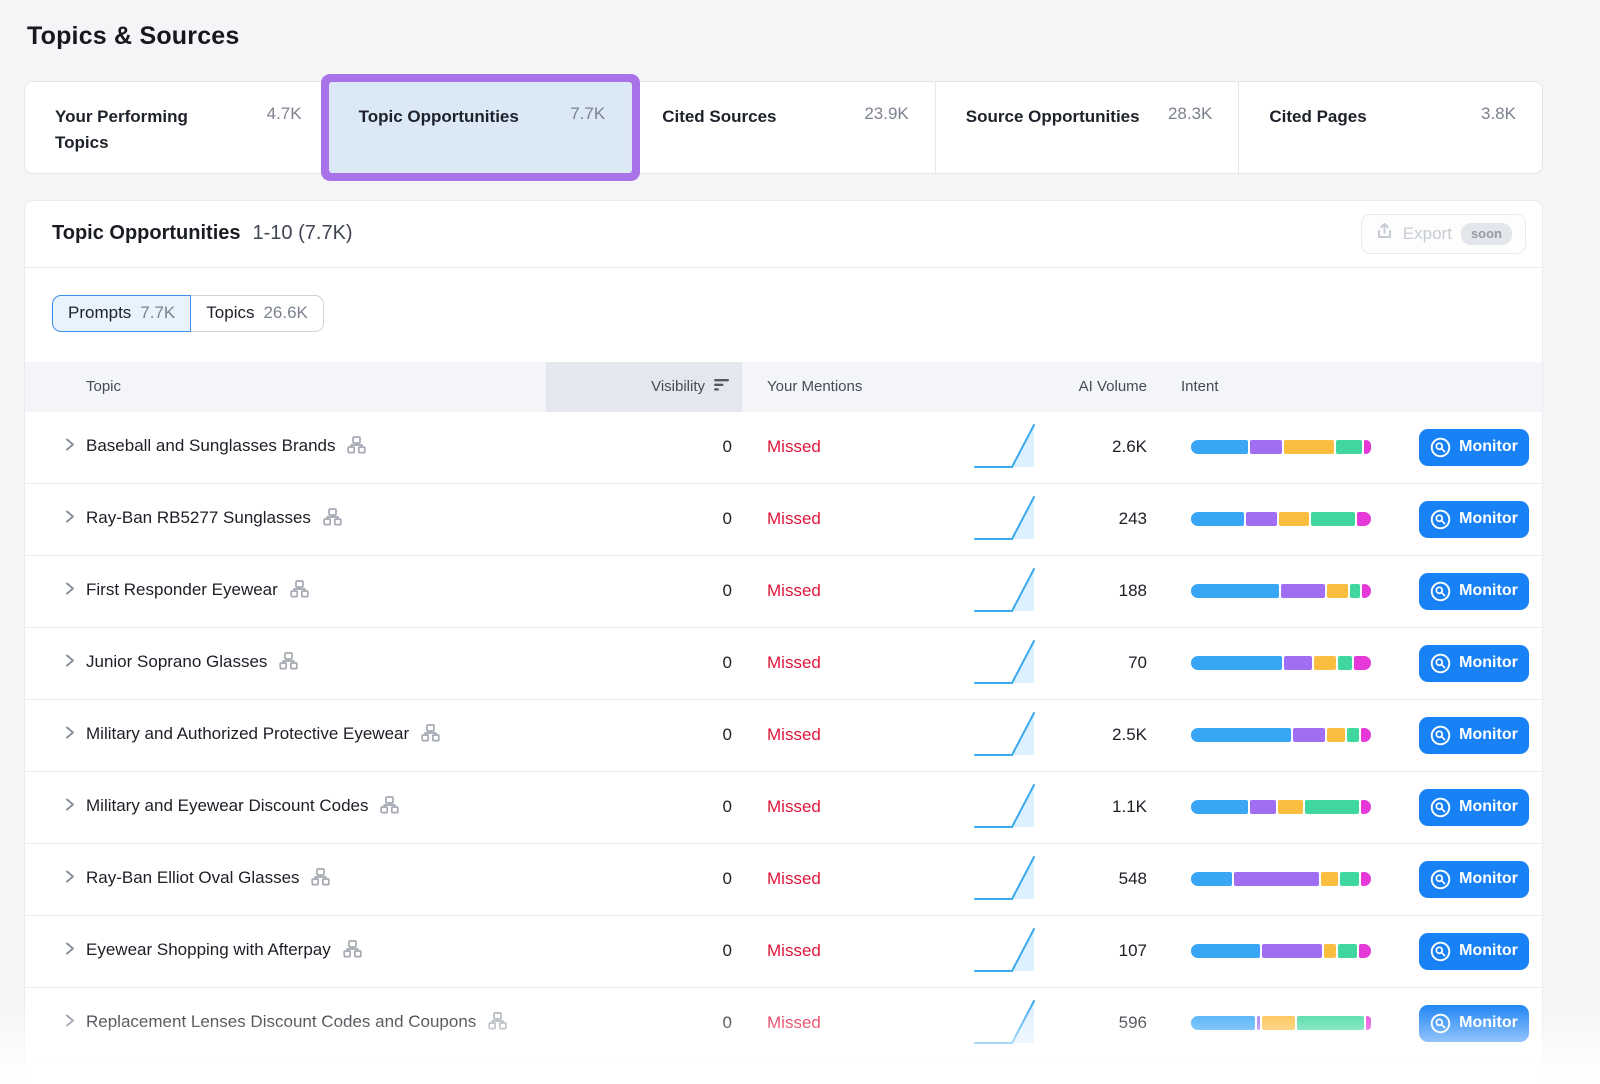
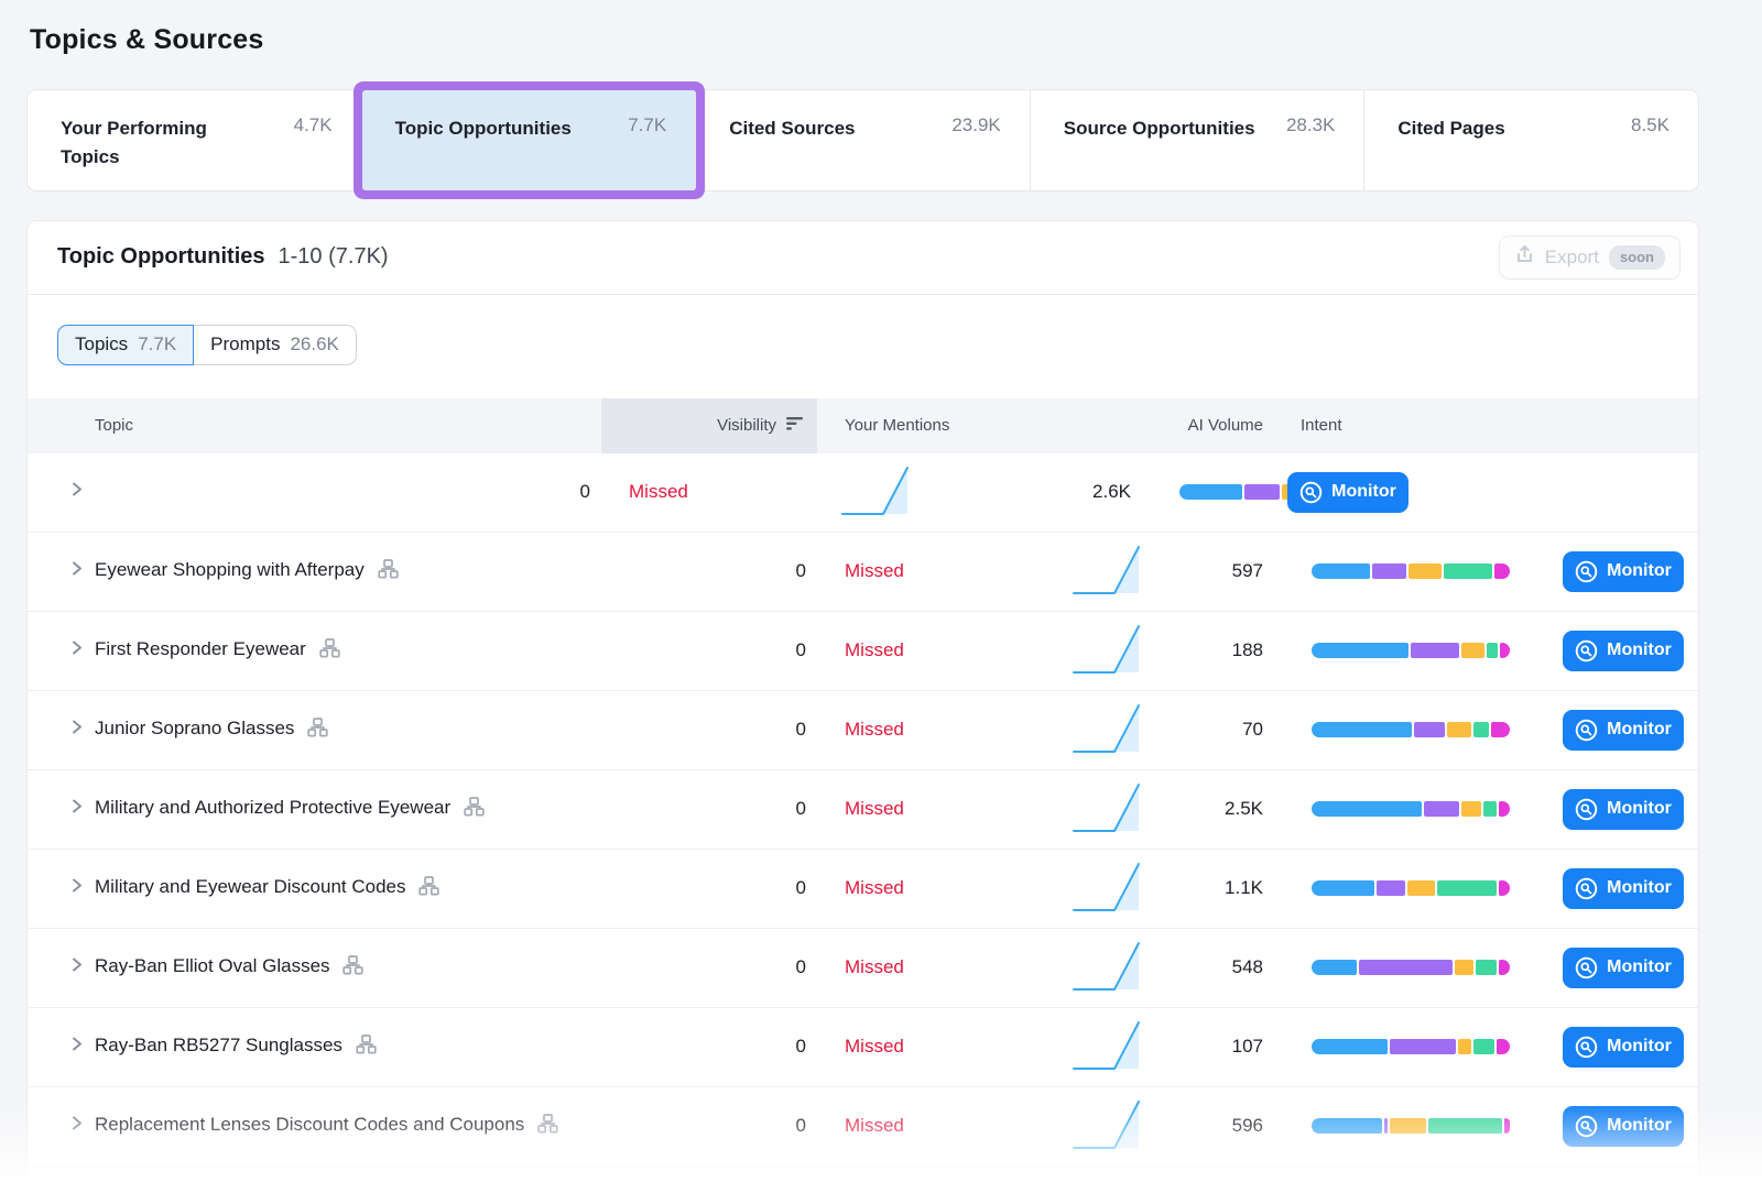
  Topics & Sources
  Your Performing Topics
  4.7K
  Topic Opportunities
  7.7K
  Cited Sources
  23.9K
  Source Opportunities
  28.3K
  Cited Pages
- 3.8K
+ 8.5K
  Topic Opportunities
  1-10 (7.7K)
  Export
  soon
- Prompts
+ Topics
  7.7K
- Topics
+ Prompts
  26.6K
  Topic
  Visibility
  Your Mentions
  AI Volume
  Intent
- Baseball and Sunglasses Brands
  0
  Missed
  2.6K
  Monitor
- Ray-Ban RB5277 Sunglasses
+ Eyewear Shopping with Afterpay
  0
  Missed
- 243
+ 597
  Monitor
  First Responder Eyewear
  0
  Missed
  188
  Monitor
  Junior Soprano Glasses
  0
  Missed
  70
  Monitor
  Military and Authorized Protective Eyewear
  0
  Missed
  2.5K
  Monitor
  Military and Eyewear Discount Codes
  0
  Missed
  1.1K
  Monitor
  Ray-Ban Elliot Oval Glasses
  0
  Missed
  548
  Monitor
- Eyewear Shopping with Afterpay
+ Ray-Ban RB5277 Sunglasses
  0
  Missed
  107
  Monitor
